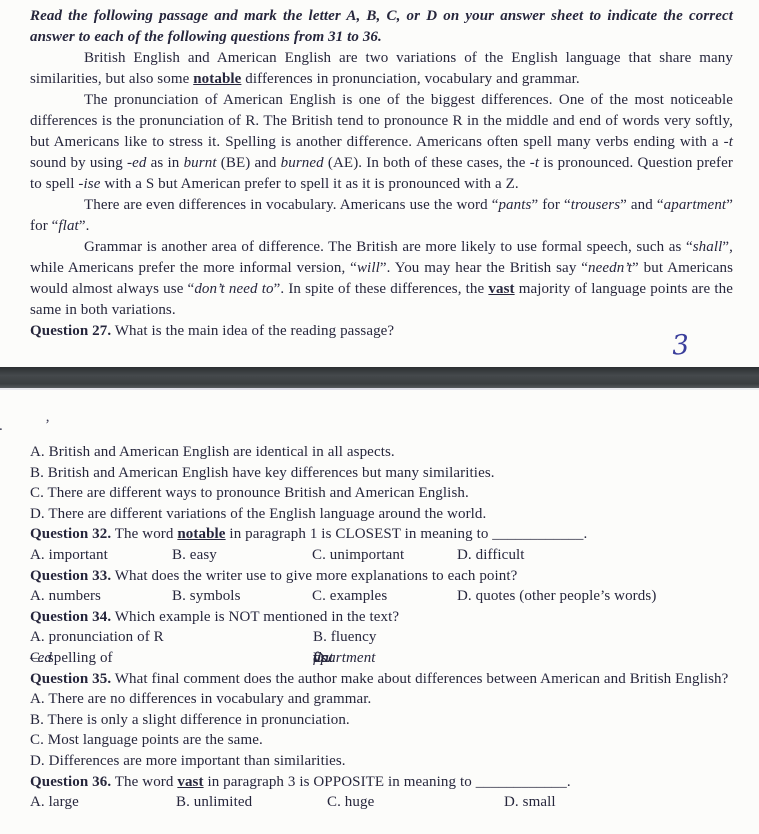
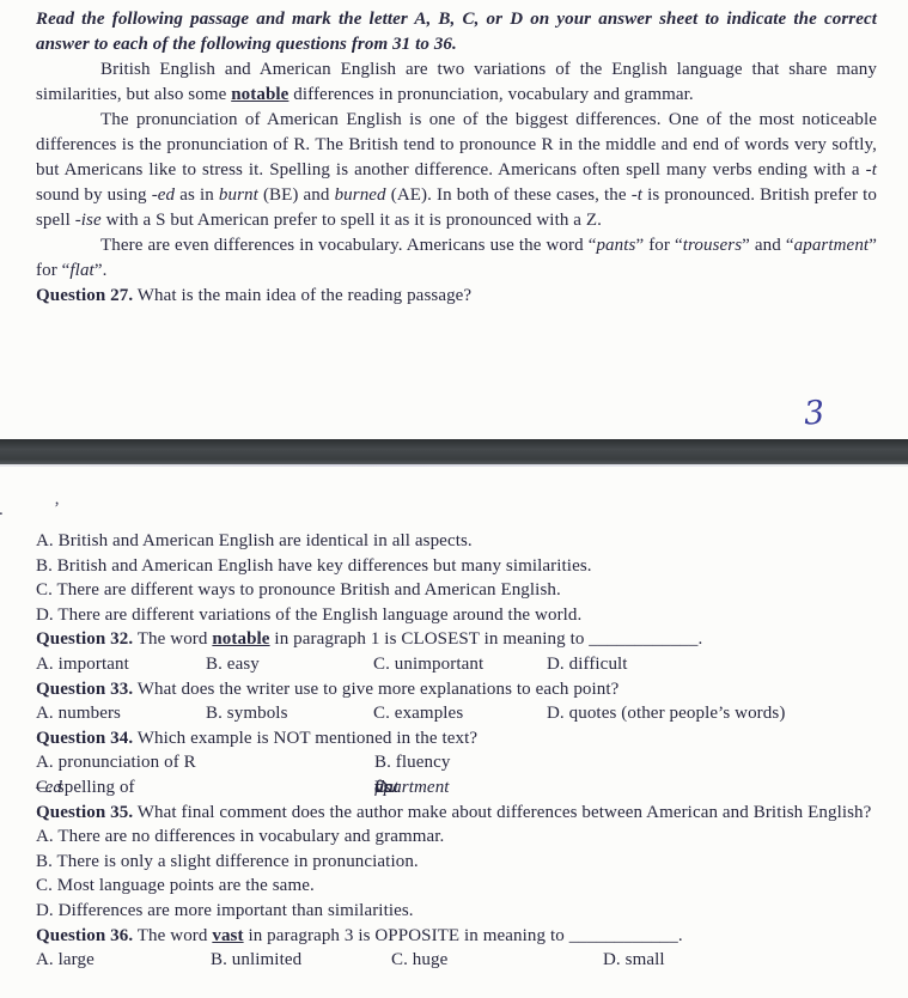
  Read the following passage and mark the letter A, B, C, or D on your answer sheet to indicate the correct answer to each of the following questions from 31 to 36.
  British English and American English are two variations of the English language that share many similarities, but also some notable differences in pronunciation, vocabulary and grammar.
- The pronunciation of American English is one of the biggest differences. One of the most noticeable differences is the pronunciation of R. The British tend to pronounce R in the middle and end of words very softly, but Americans like to stress it. Spelling is another difference. Americans often spell many verbs ending with a -t sound by using -ed as in burnt (BE) and burned (AE). In both of these cases, the -t is pronounced. Question prefer to spell -ise with a S but American prefer to spell it as it is pronounced with a Z.
+ The pronunciation of American English is one of the biggest differences. One of the most noticeable differences is the pronunciation of R. The British tend to pronounce R in the middle and end of words very softly, but Americans like to stress it. Spelling is another difference. Americans often spell many verbs ending with a -t sound by using -ed as in burnt (BE) and burned (AE). In both of these cases, the -t is pronounced. British prefer to spell -ise with a S but American prefer to spell it as it is pronounced with a Z.
  There are even differences in vocabulary. Americans use the word “pants” for “trousers” and “apartment” for “flat”.
- Grammar is another area of difference. The British are more likely to use formal speech, such as “shall”, while Americans prefer the more informal version, “will”. You may hear the British say “needn’t” but Americans would almost always use “don’t need to”. In spite of these differences, the vast majority of language points are the same in both variations.
  Question 27. What is the main idea of the reading passage?
  .
  ’
  A. British and American English are identical in all aspects.
  B. British and American English have key differences but many similarities.
  C. There are different ways to pronounce British and American English.
  D. There are different variations of the English language around the world.
  Question 32. The word notable in paragraph 1 is CLOSEST in meaning to ____________.
  A. important
  B. easy
  C. unimportant
  D. difficult
  Question 33. What does the writer use to give more explanations to each point?
  A. numbers
  B. symbols
  C. examples
  D. quotes (other people’s words)
  Question 34. Which example is NOT mentioned in the text?
  A. pronunciation of R
  B. fluency
  C. spelling of
  –ed
  D.
  apartment
  vs.
  flat
  Question 35. What final comment does the author make about differences between American and British English?
  A. There are no differences in vocabulary and grammar.
  B. There is only a slight difference in pronunciation.
  C. Most language points are the same.
  D. Differences are more important than similarities.
  Question 36. The word vast in paragraph 3 is OPPOSITE in meaning to ____________.
  A. large
  B. unlimited
  C. huge
  D. small
